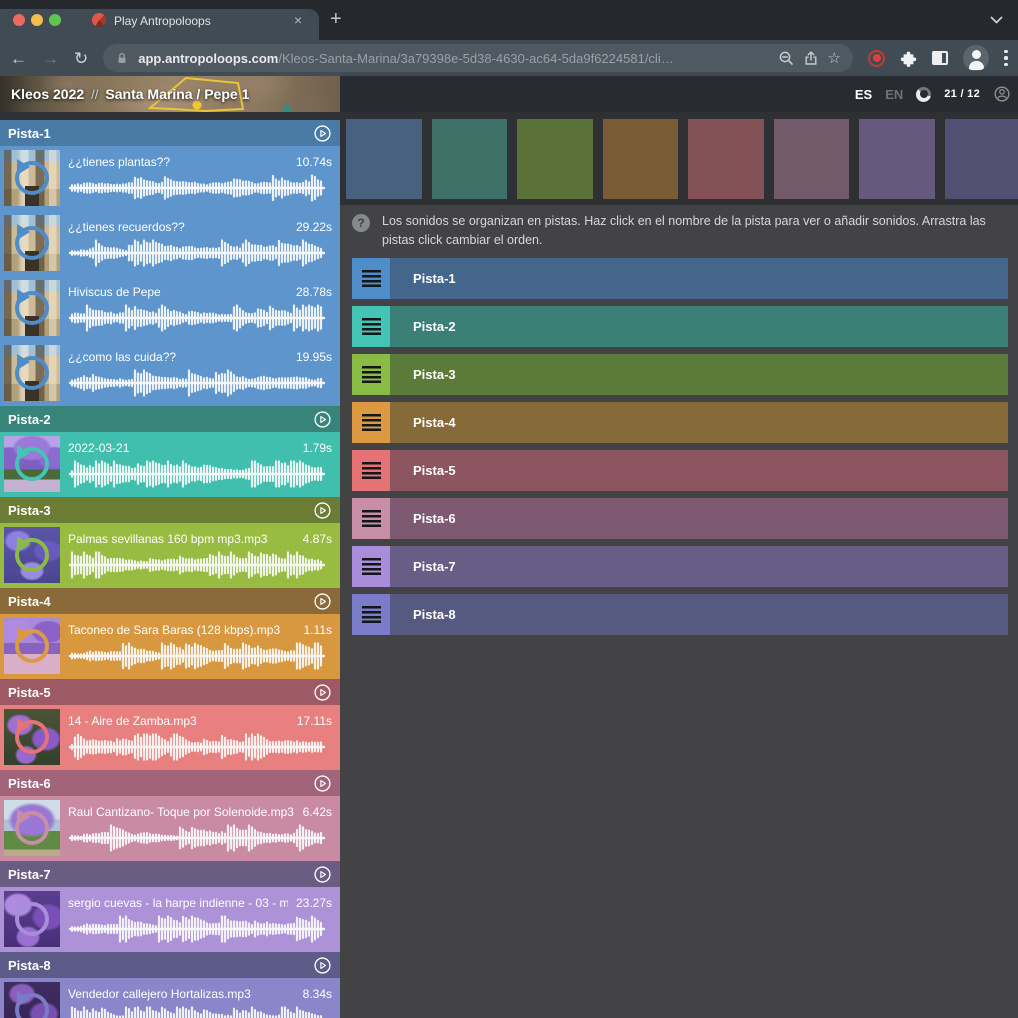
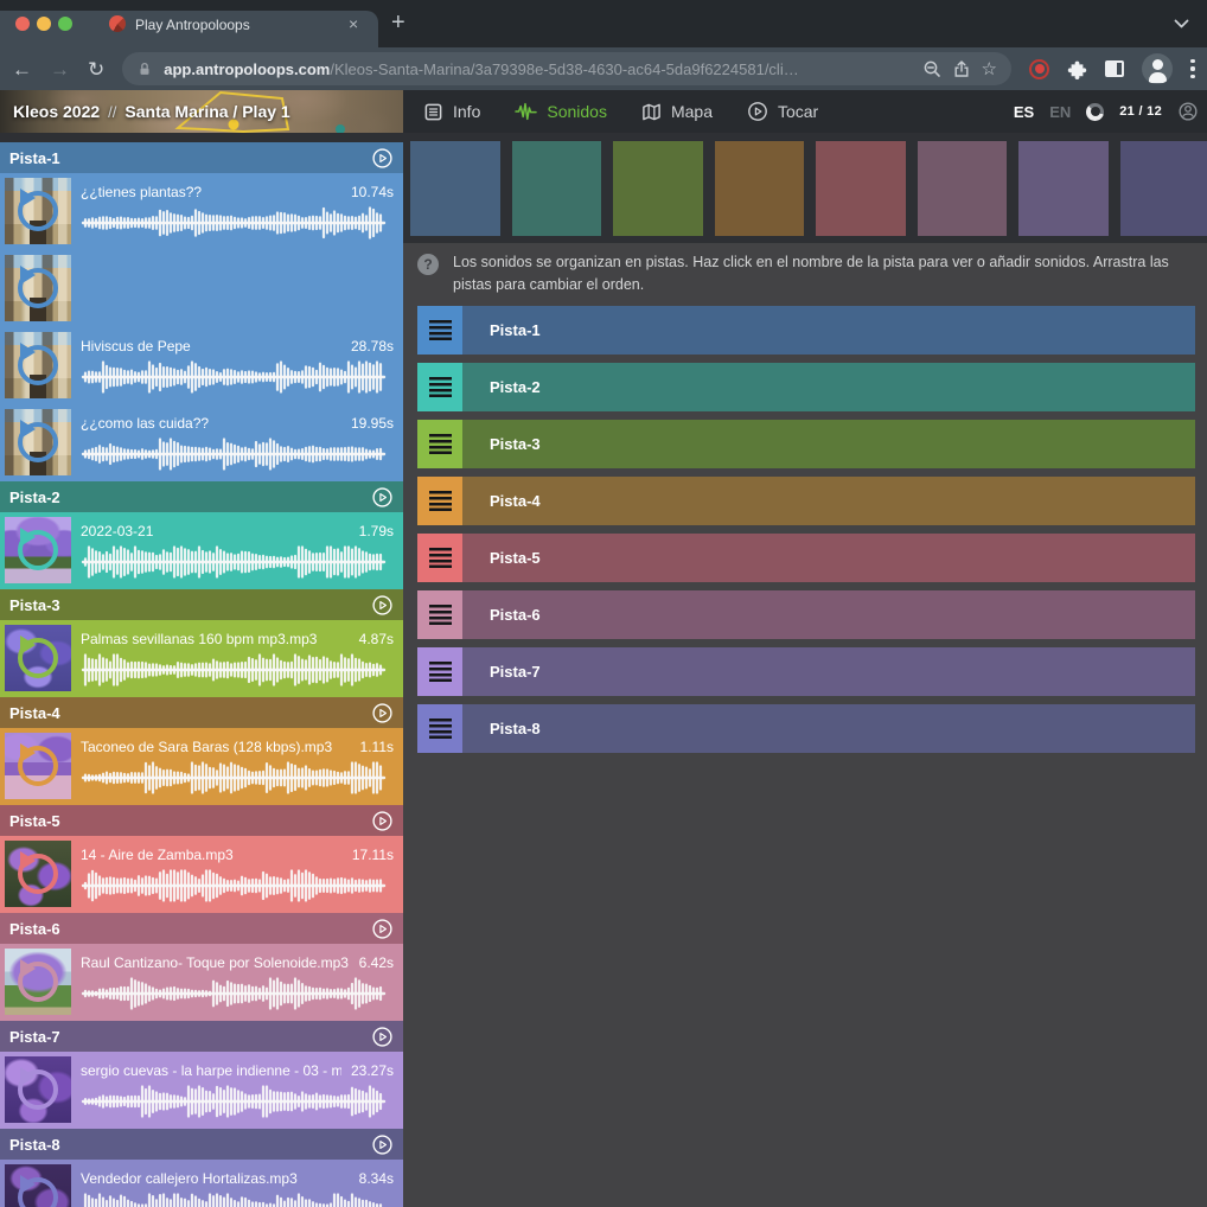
  Play Antropoloops
  ×
  +
  ←
  →
  ↻
  app.antropoloops.com/Kleos-Santa-Marina/3a79398e-5d38-4630-ac64-5da9f6224581/cli…
  ☆
  Kleos 2022
  //
- Santa Marina / Pepe 1
+ Santa Marina / Play 1
+ Info
+ Sonidos
+ Mapa
+ Tocar
  ES
  EN
  21 / 12
  ?
- Los sonidos se organizan en pistas. Haz click en el nombre de la pista para ver o añadir sonidos. Arrastra las pistas click cambiar el orden.
+ Los sonidos se organizan en pistas. Haz click en el nombre de la pista para ver o añadir sonidos. Arrastra las pistas para cambiar el orden.
  Pista-1
  Pista-2
  Pista-3
  Pista-4
  Pista-5
  Pista-6
  Pista-7
  Pista-8
  Pista-1
  ¿¿tienes plantas??
  10.74s
- ¿¿tienes recuerdos??
- 29.22s
  Hiviscus de Pepe
  28.78s
  ¿¿como las cuida??
  19.95s
  Pista-2
  2022-03-21
  1.79s
  Pista-3
  Palmas sevillanas 160 bpm mp3.mp3
  4.87s
  Pista-4
  Taconeo de Sara Baras (128 kbps).mp3
  1.11s
  Pista-5
  14 - Aire de Zamba.mp3
  17.11s
  Pista-6
  Raul Cantizano- Toque por Solenoide.mp3
  6.42s
  Pista-7
  sergio cuevas - la harpe indienne - 03 - m
  23.27s
  Pista-8
  Vendedor callejero Hortalizas.mp3
  8.34s
